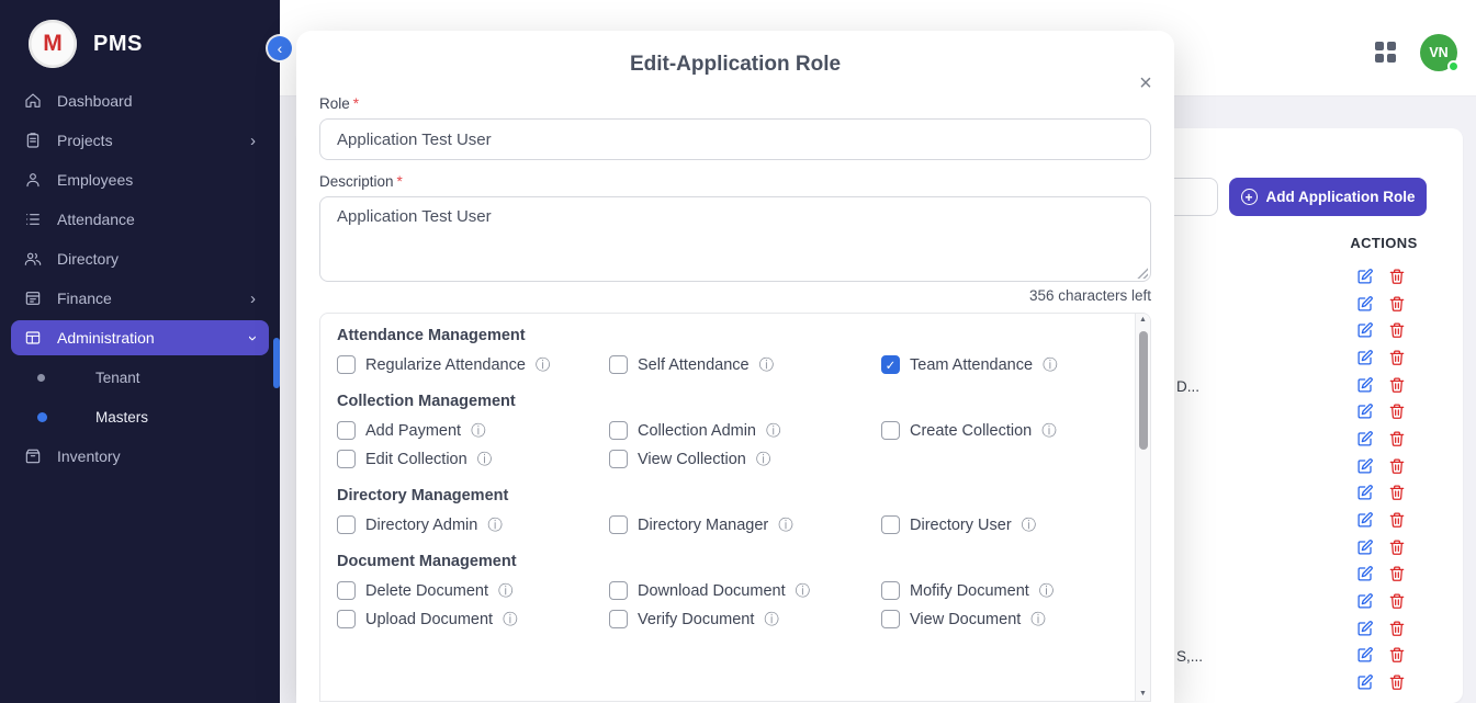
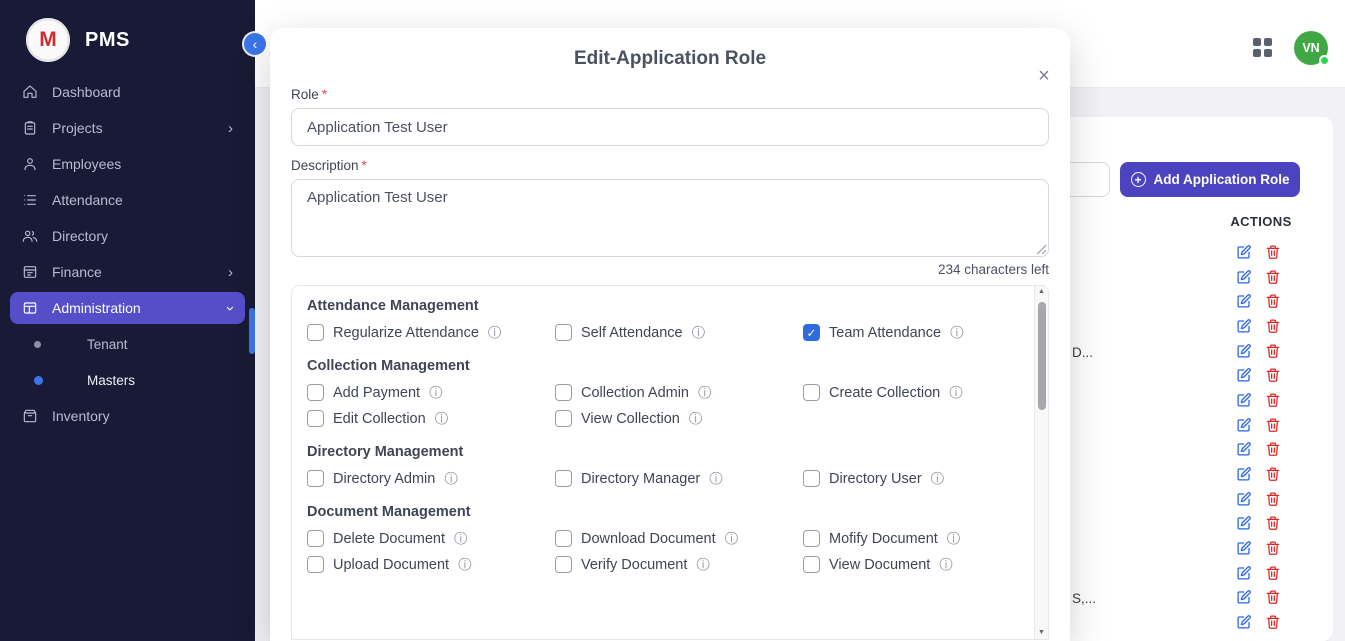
  ‹
  VN
  M
  PMS
  Dashboard
  Projects
  ›
  Employees
  Attendance
  Directory
  Finance
  ›
  Administration
  Tenant
  Masters
  Inventory
  +
  Add Application Role
  ACTIONS
  D...
  S,...
  Edit-Application Role
  ×
  Role *
  Application Test User
  Description *
  Application Test User
- 356 characters left
+ 234 characters left
  Attendance Management
  Regularize Attendance
  ⓘ
  Self Attendance
  ⓘ
  ✓
  Team Attendance
  ⓘ
  Collection Management
  Add Payment
  ⓘ
  Collection Admin
  ⓘ
  Create Collection
  ⓘ
  Edit Collection
  ⓘ
  View Collection
  ⓘ
  Directory Management
  Directory Admin
  ⓘ
  Directory Manager
  ⓘ
  Directory User
  ⓘ
  Document Management
  Delete Document
  ⓘ
  Download Document
  ⓘ
  Mofify Document
  ⓘ
  Upload Document
  ⓘ
  Verify Document
  ⓘ
  View Document
  ⓘ
